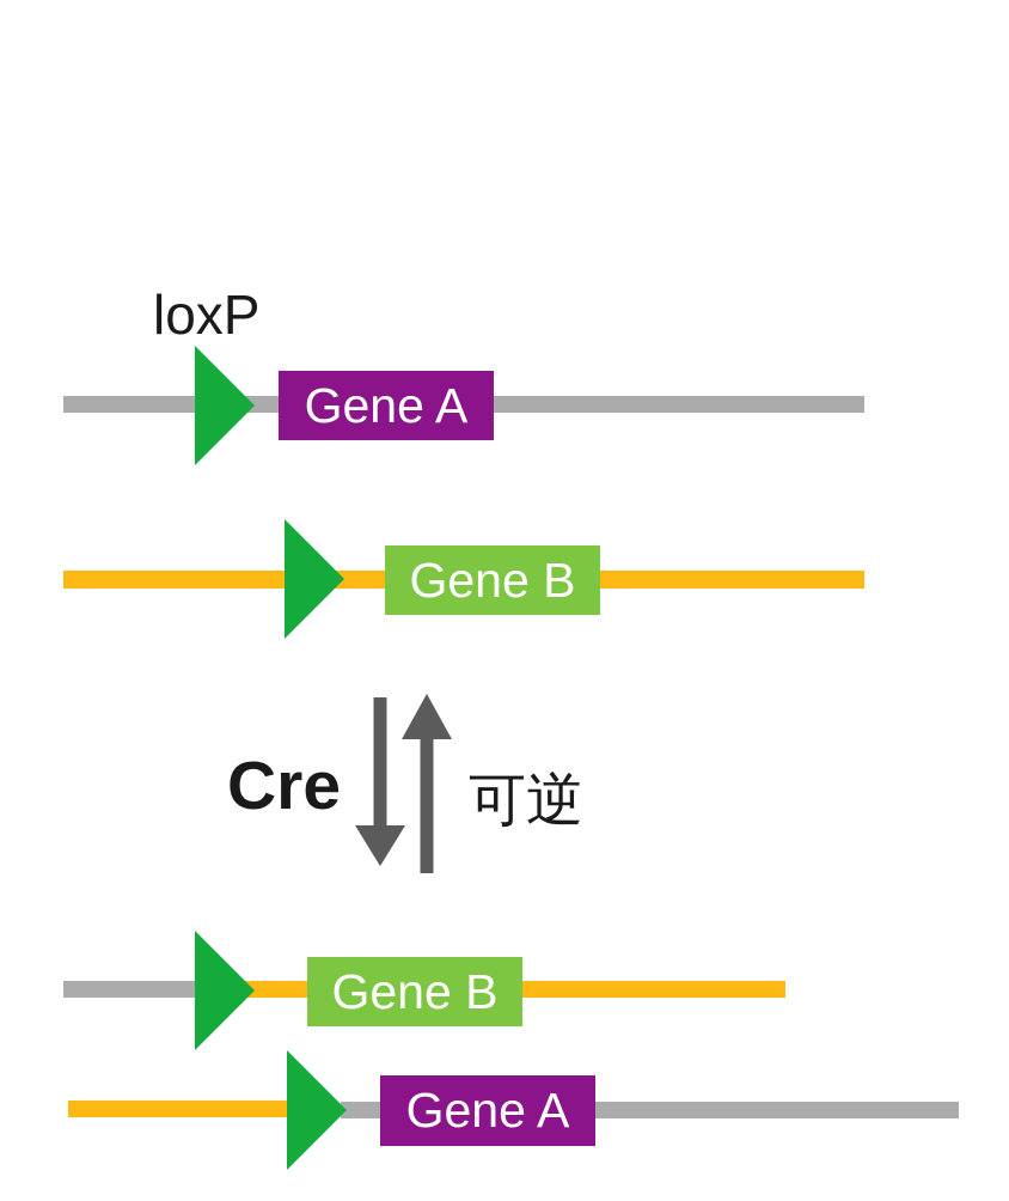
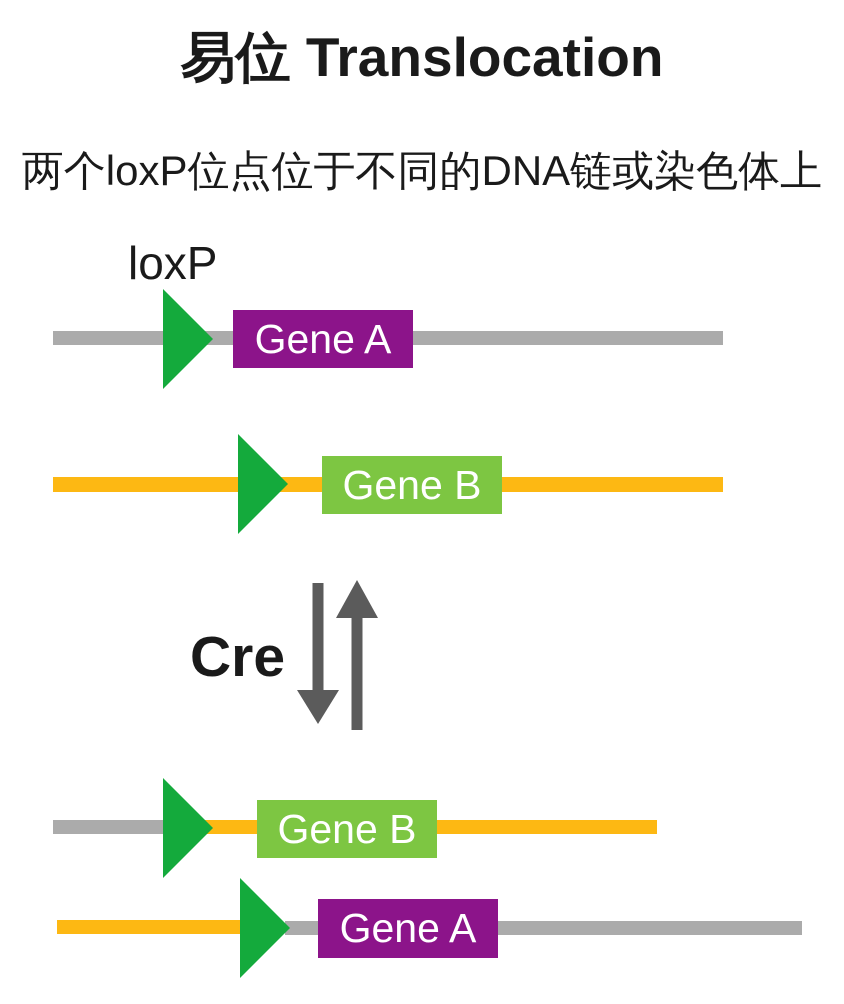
+ 易位 Translocation
+ 两个loxP位点位于不同的DNA链或染色体上
  loxP
  Gene A
  Gene B
  Cre
- 可逆
  Gene B
  Gene A
